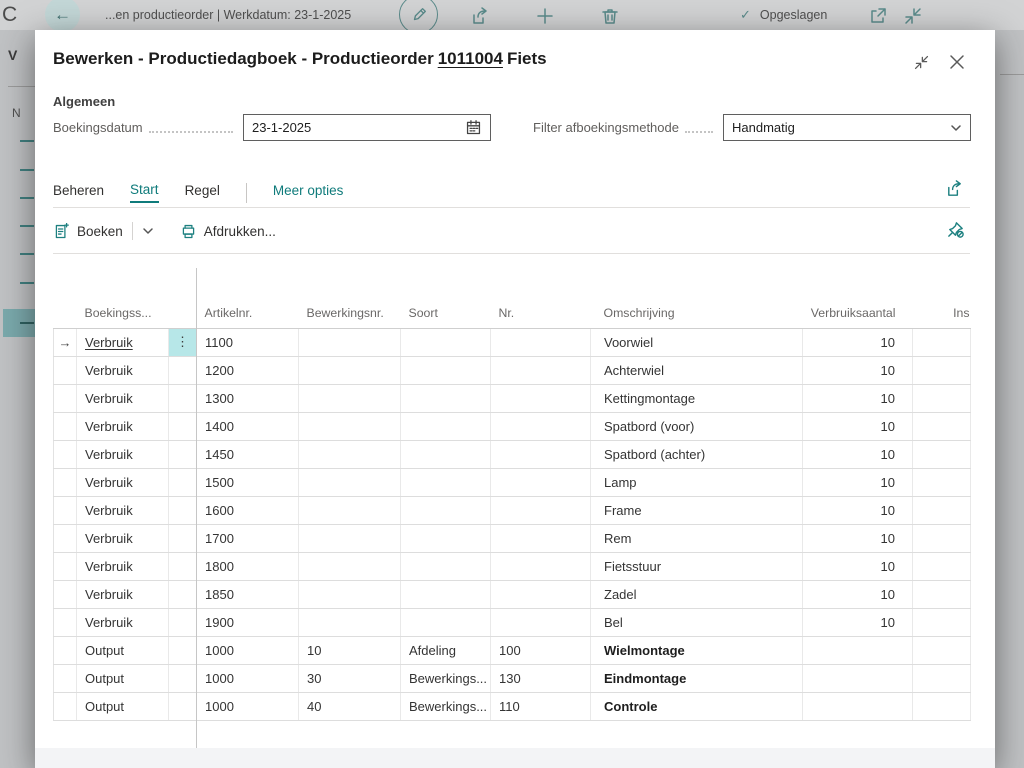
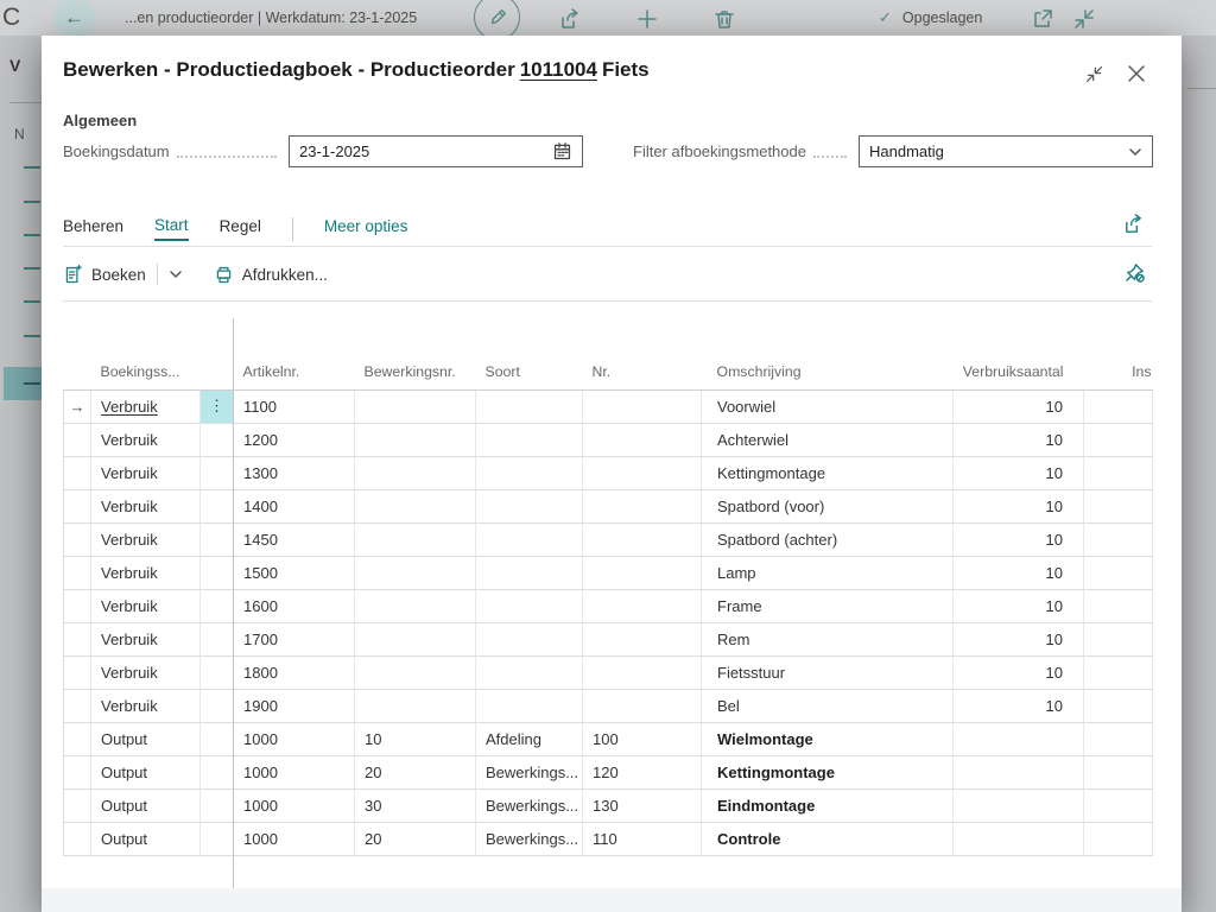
  C
  ←
  ...en productieorder | Werkdatum: 23-1-2025
  ✓
  Opgeslagen
  V
  N
  Bewerken - Productiedagboek - Productieorder 1011004 Fiets
  Algemeen
  Boekingsdatum
  23-1-2025
  Filter afboekingsmethode
  Handmatig
  Beheren
  Start
  Regel
  Meer opties
  Boeken
  Afdrukken...
  	Boekingss...		Artikelnr.	Bewerkingsnr.	Soort	Nr.	Omschrijving	Verbruiksaantal	Ins
  →	Verbruik	⋮	1100				Voorwiel	10
  	Verbruik		1200				Achterwiel	10
  	Verbruik		1300				Kettingmontage	10
  	Verbruik		1400				Spatbord (voor)	10
  	Verbruik		1450				Spatbord (achter)	10
  	Verbruik		1500				Lamp	10
  	Verbruik		1600				Frame	10
  	Verbruik		1700				Rem	10
  	Verbruik		1800				Fietsstuur	10
- 	Verbruik		1850				Zadel	10
  	Verbruik		1900				Bel	10
  	Output		1000	10	Afdeling	100	Wielmontage
+ 	Output		1000	20	Bewerkings...	120	Kettingmontage
  	Output		1000	30	Bewerkings...	130	Eindmontage
- 	Output		1000	40	Bewerkings...	110	Controle
+ 	Output		1000	20	Bewerkings...	110	Controle
